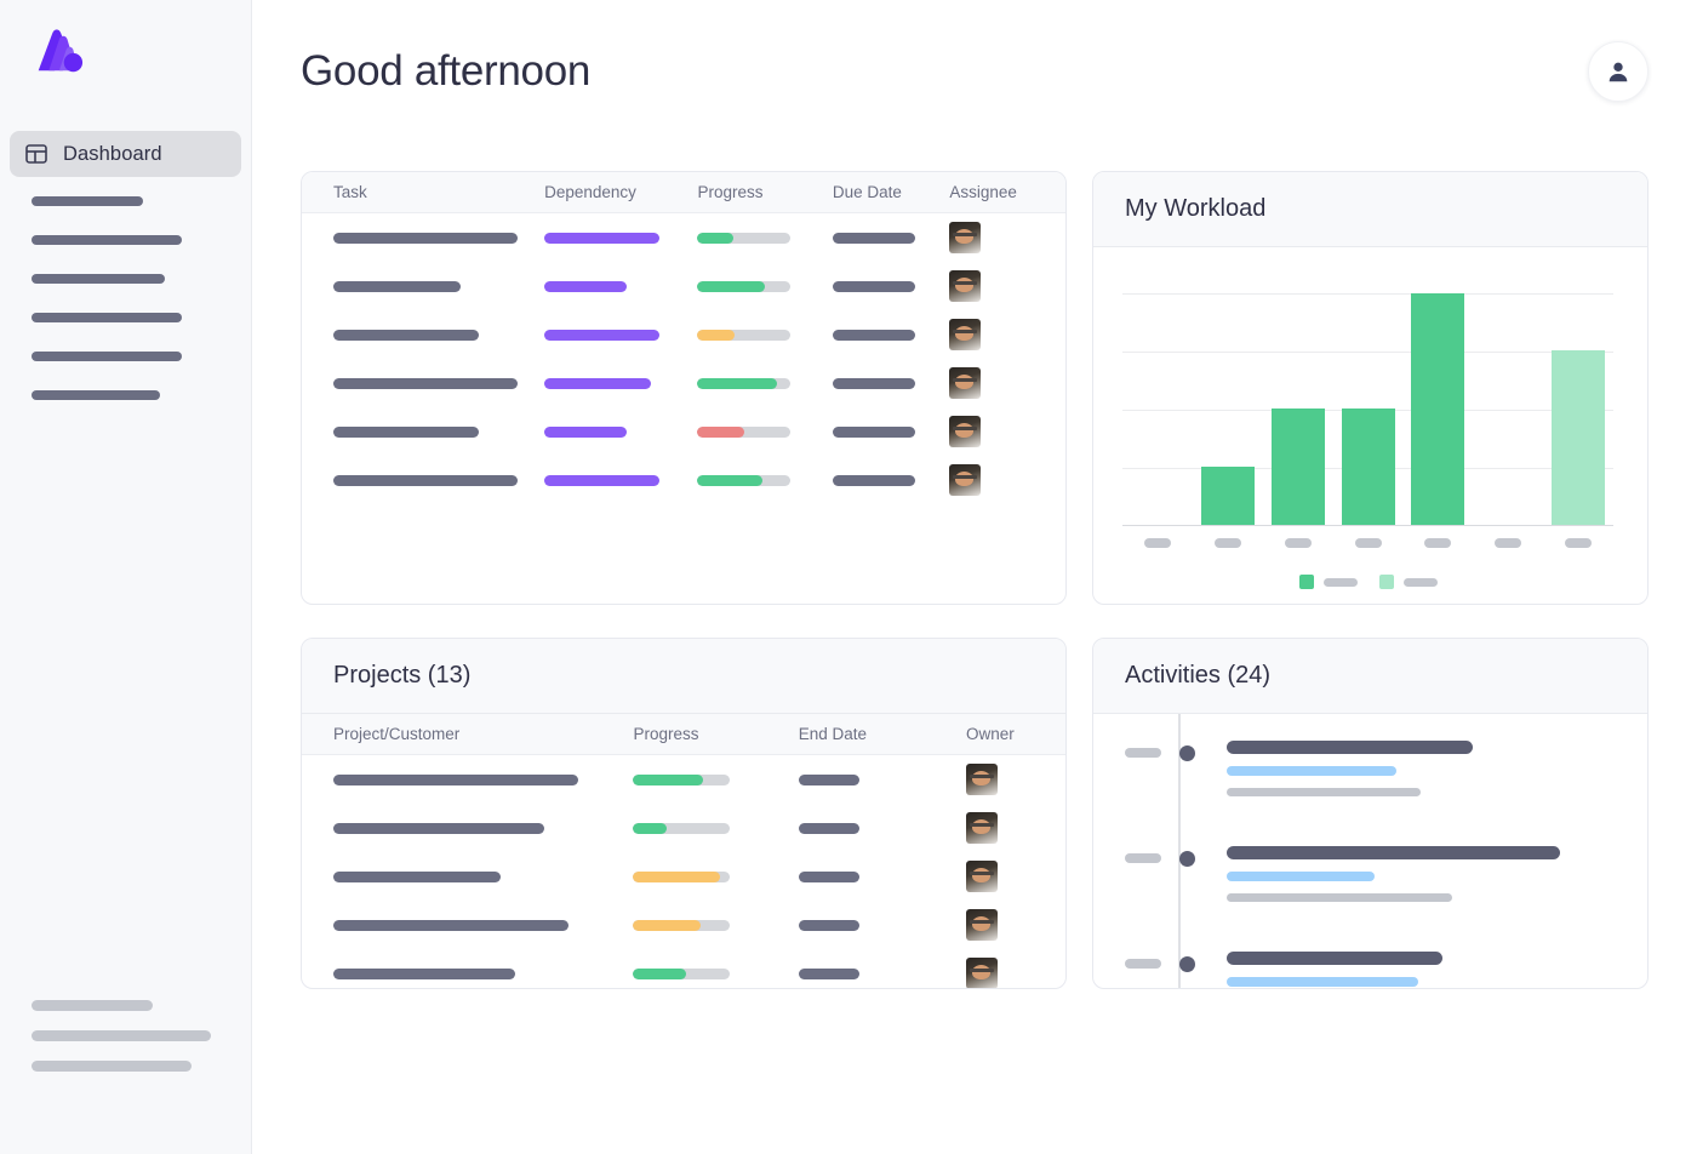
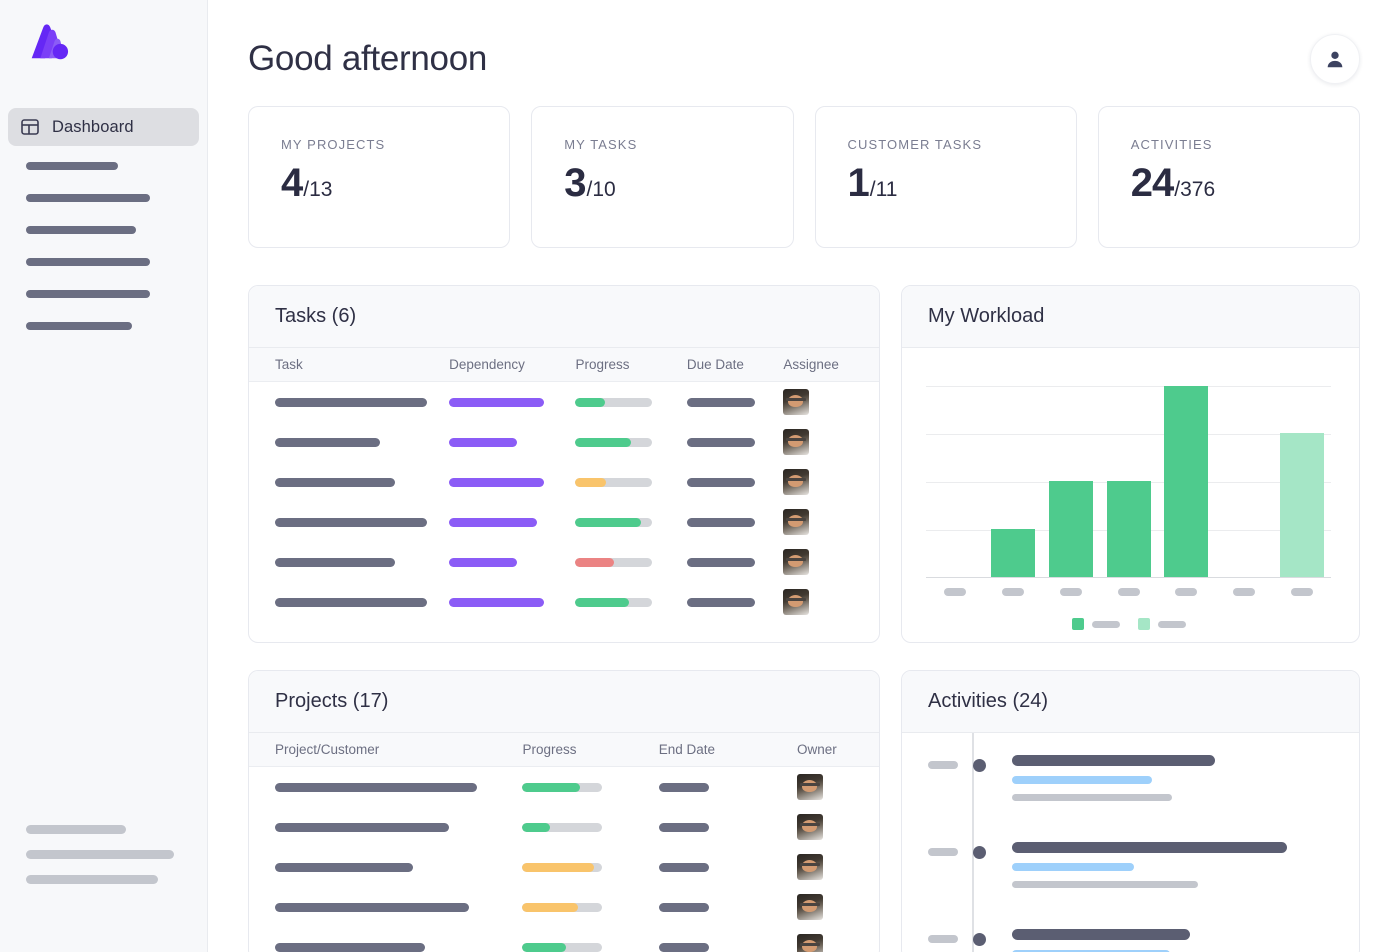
  Dashboard
  Good afternoon
+ MY PROJECTS
+ 4
+ /13
+ MY TASKS
+ 3
+ /10
+ CUSTOMER TASKS
+ 1
+ /11
+ ACTIVITIES
+ 24
+ /376
+ Tasks (6)
  Task
  Dependency
  Progress
  Due Date
  Assignee
  My Workload
- Projects (13)
+ Projects (17)
  Project/Customer
  Progress
  End Date
  Owner
  Activities (24)
